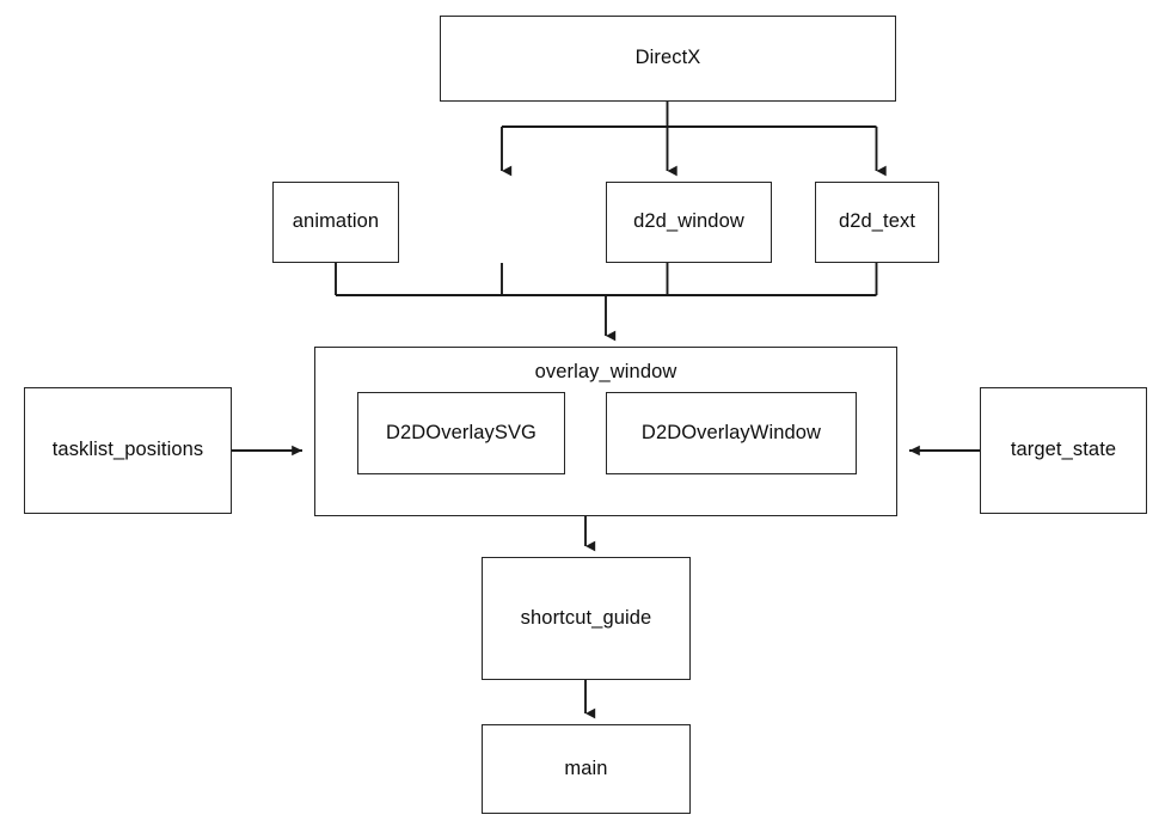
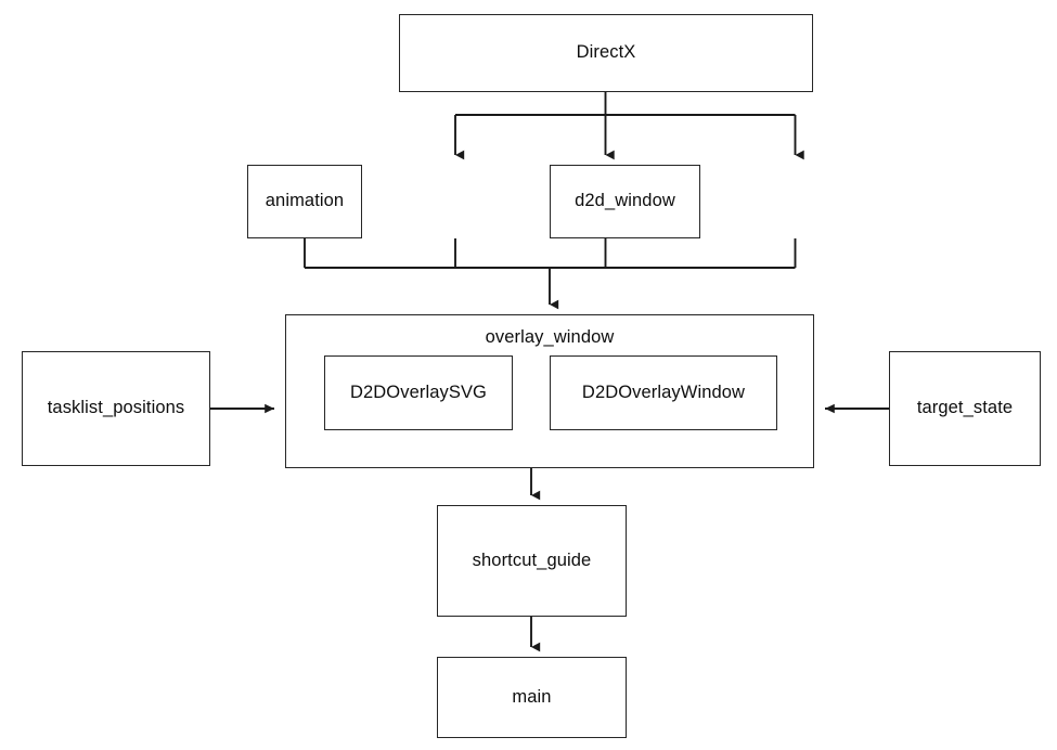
  DirectX
  animation
  d2d_window
- d2d_text
  overlay_window
  D2DOverlaySVG
  D2DOverlayWindow
  tasklist_positions
  target_state
  shortcut_guide
  main
